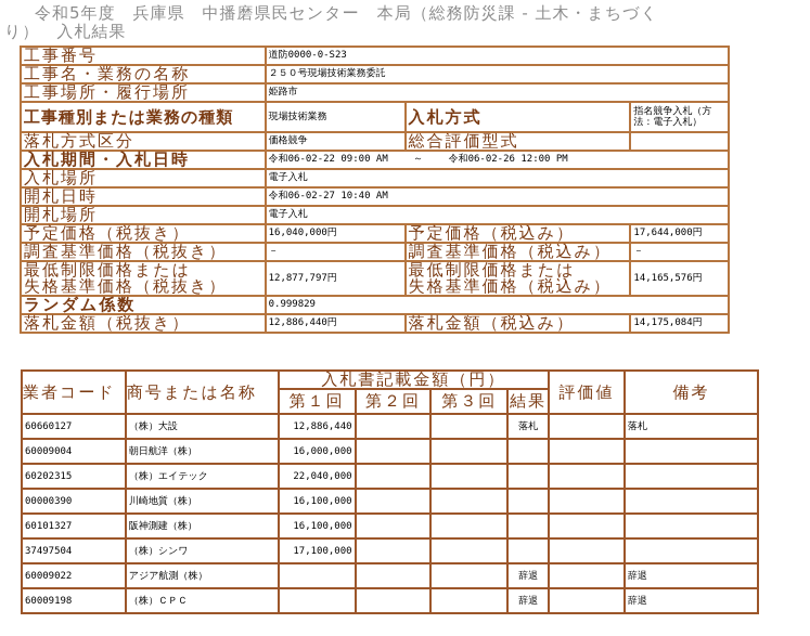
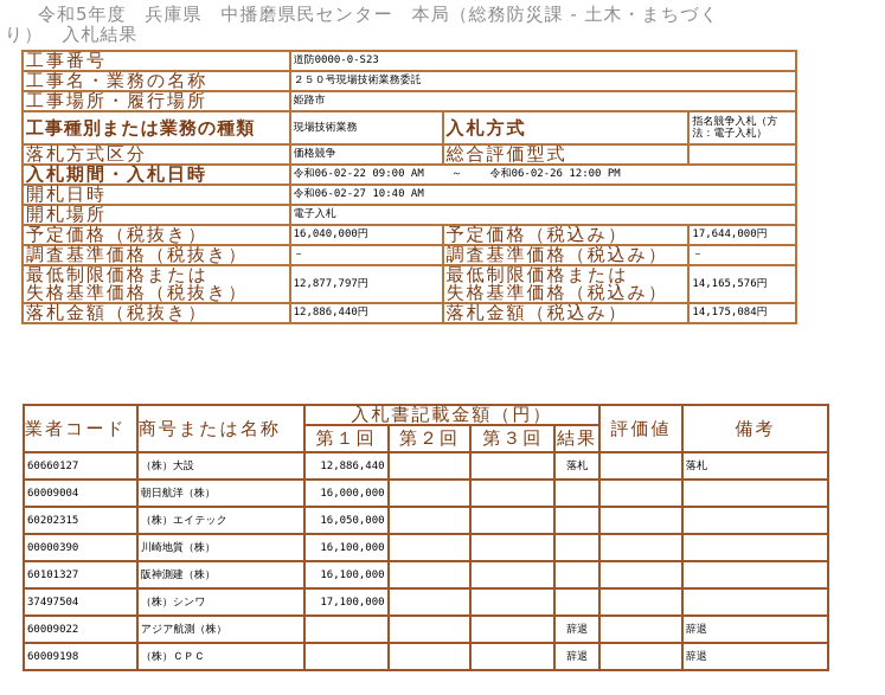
  令和5年度 兵庫県 中播磨県民センター 本局（総務防災課 - 土木・まちづく
  り） 入札結果
  工事番号	道防0000-0-S23
  工事名・業務の名称	２５０号現場技術業務委託
  工事場所・履行場所	姫路市
  工事種別または業務の種類	現場技術業務	入札方式	指名競争入札（方法：電子入札）
  落札方式区分	価格競争	総合評価型式
  入札期間・入札日時	令和06-02-22 09:00 AM ～ 令和06-02-26 12:00 PM
- 入札場所	電子入札
  開札日時	令和06-02-27 10:40 AM
  開札場所	電子入札
  予定価格（税抜き）	16,040,000円	予定価格（税込み）	17,644,000円
  調査基準価格（税抜き）	－	調査基準価格（税込み）	－
  最低制限価格または 失格基準価格（税抜き）	12,877,797円	最低制限価格または 失格基準価格（税込み）	14,165,576円
- ランダム係数	0.999829
  落札金額（税抜き）	12,886,440円	落札金額（税込み）	14,175,084円
  業者コード	商号または名称	入札書記載金額（円）	評価値	備考
  第１回	第２回	第３回	結果
  60660127	（株）大設	12,886,440			落札		落札
  60009004	朝日航洋（株）	16,000,000
- 60202315	（株）エイテック	22,040,000
+ 60202315	（株）エイテック	16,050,000
  00000390	川崎地質（株）	16,100,000
  60101327	阪神測建（株）	16,100,000
  37497504	（株）シンワ	17,100,000
  60009022	アジア航測（株）				辞退		辞退
  60009198	（株）ＣＰＣ				辞退		辞退
